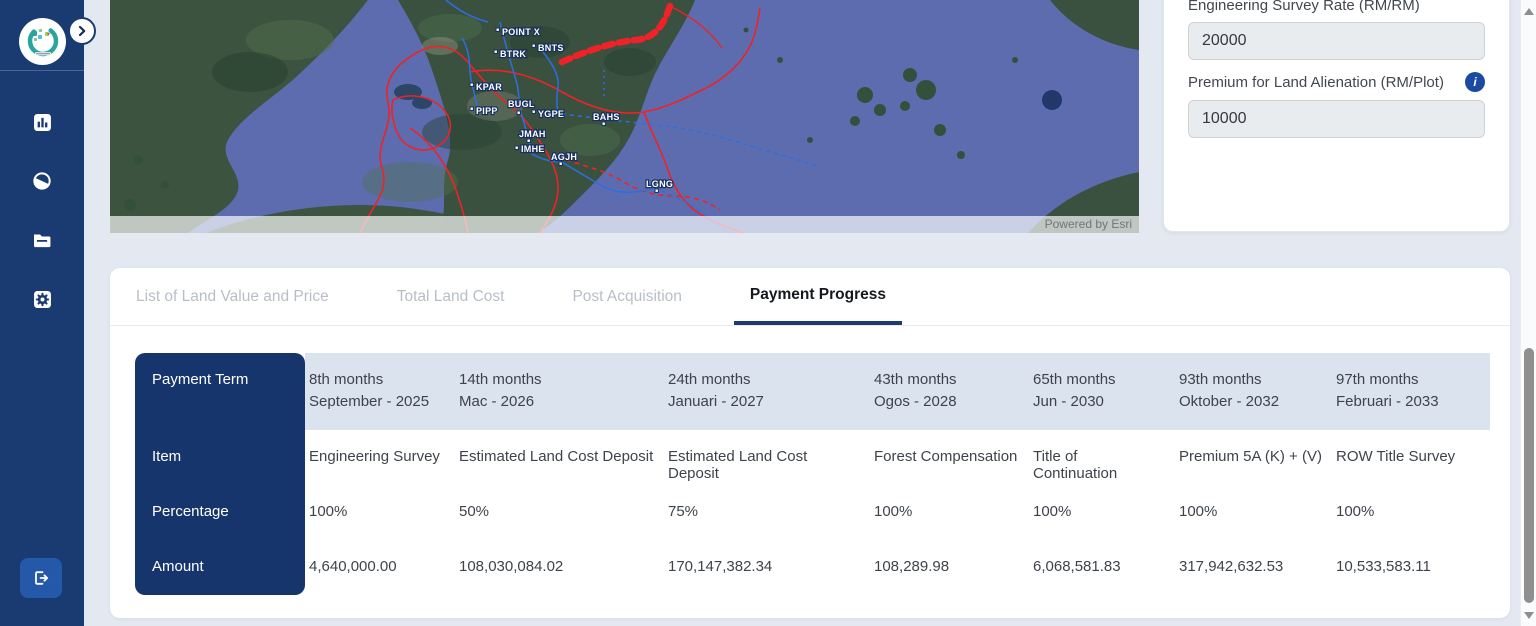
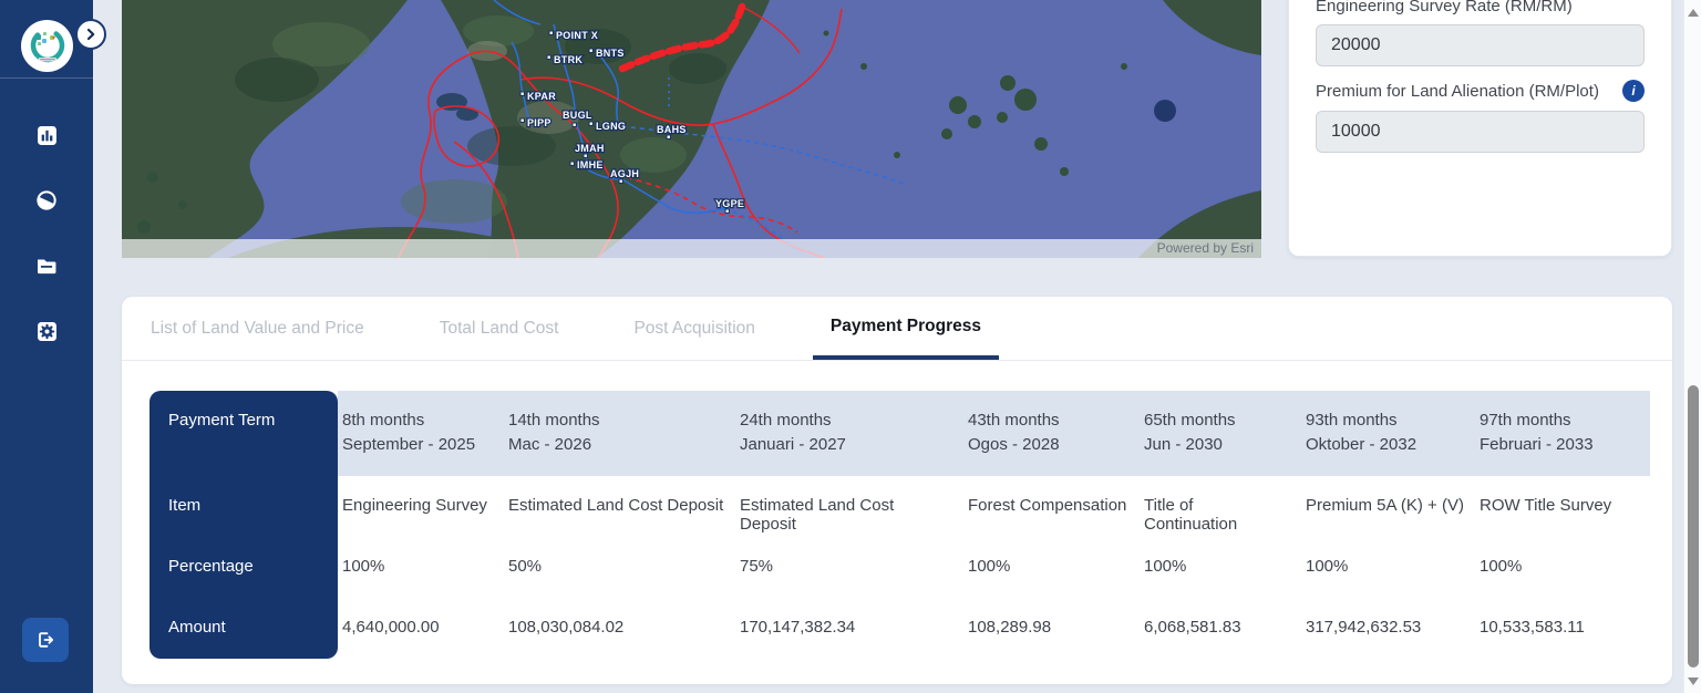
  POINT X
  BTRK
  BNTS
  KPAR
  PIPP
  BUGL
- YGPE
+ LGNG
  JMAH
  IMHE
  AGJH
  BAHS
- LGNG
+ YGPE
  Powered by Esri
  Engineering Survey Rate (RM/RM)
  20000
  Premium for Land Alienation (RM/Plot)
  10000
  List of Land Value and Price
  Total Land Cost
  Post Acquisition
  Payment Progress
  Payment Term
  Item
  Percentage
  Amount
  8th months
  September - 2025
  14th months
  Mac - 2026
  24th months
  Januari - 2027
  43th months
  Ogos - 2028
  65th months
  Jun - 2030
  93th months
  Oktober - 2032
  97th months
  Februari - 2033
  Engineering Survey
  Estimated Land Cost Deposit
  Estimated Land Cost Deposit
  Forest Compensation
  Title of Continuation
  Premium 5A (K) + (V)
  ROW Title Survey
  100%
  50%
  75%
  100%
  100%
  100%
  100%
  4,640,000.00
  108,030,084.02
  170,147,382.34
  108,289.98
  6,068,581.83
  317,942,632.53
  10,533,583.11
